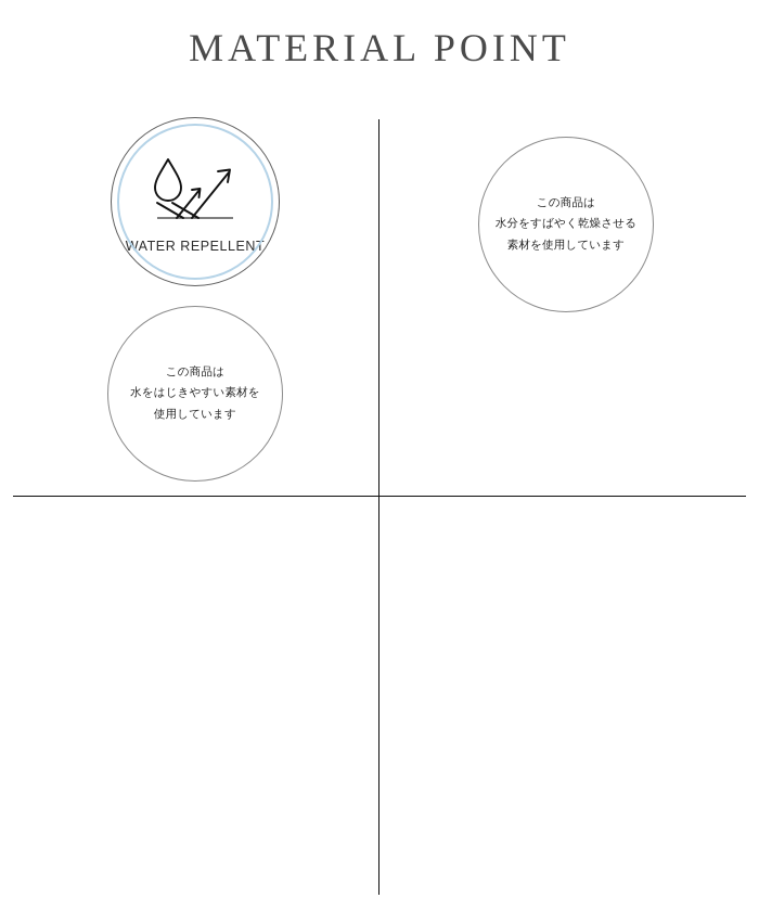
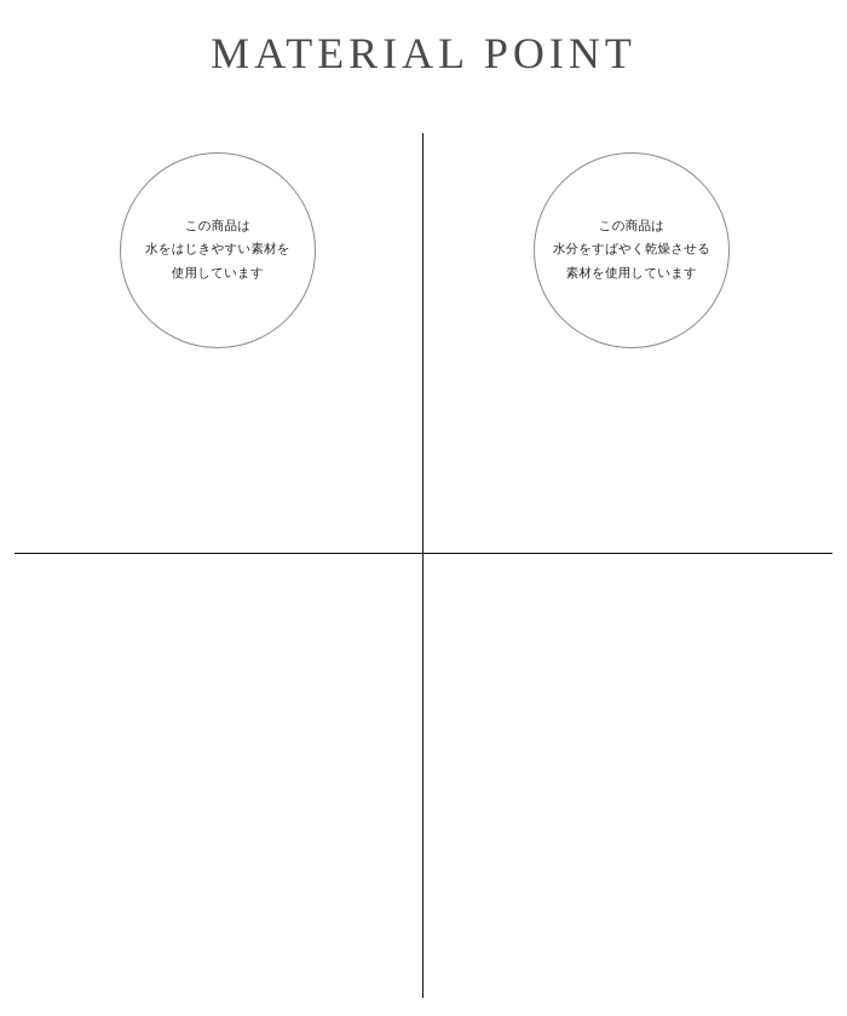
  MATERIAL POINT
- WATER REPELLENT
  この商品は
  水をはじきやすい素材を
  使用しています
  この商品は
  水分をすばやく乾燥させる
  素材を使用しています
